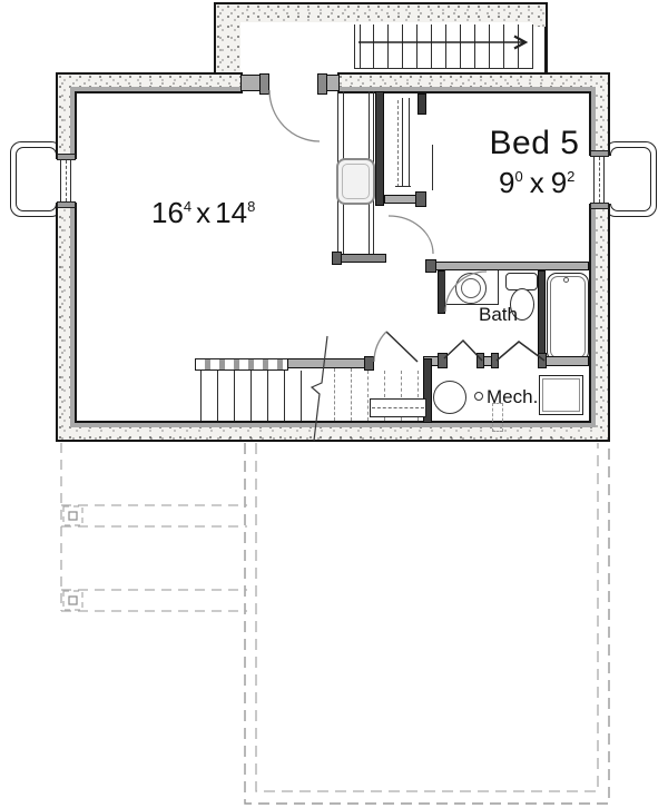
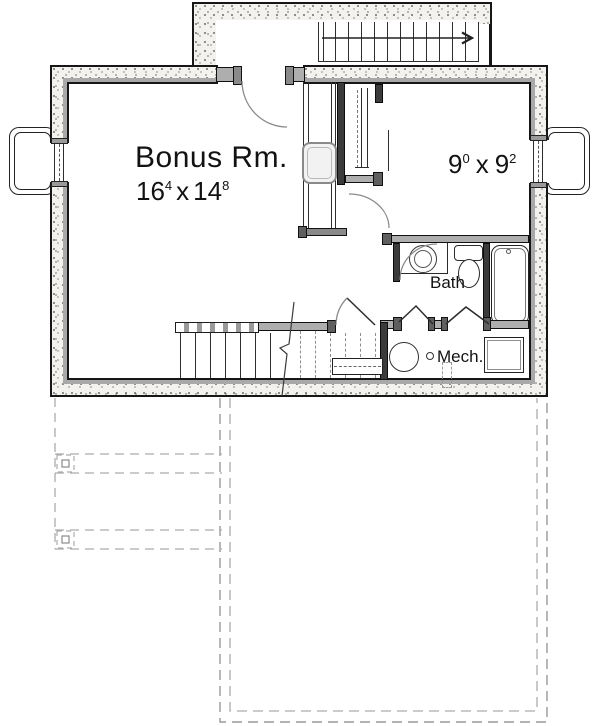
+ Bonus Rm.
  164 x 148
- Bed 5
  90 x 92
  Bath
  Mech.
